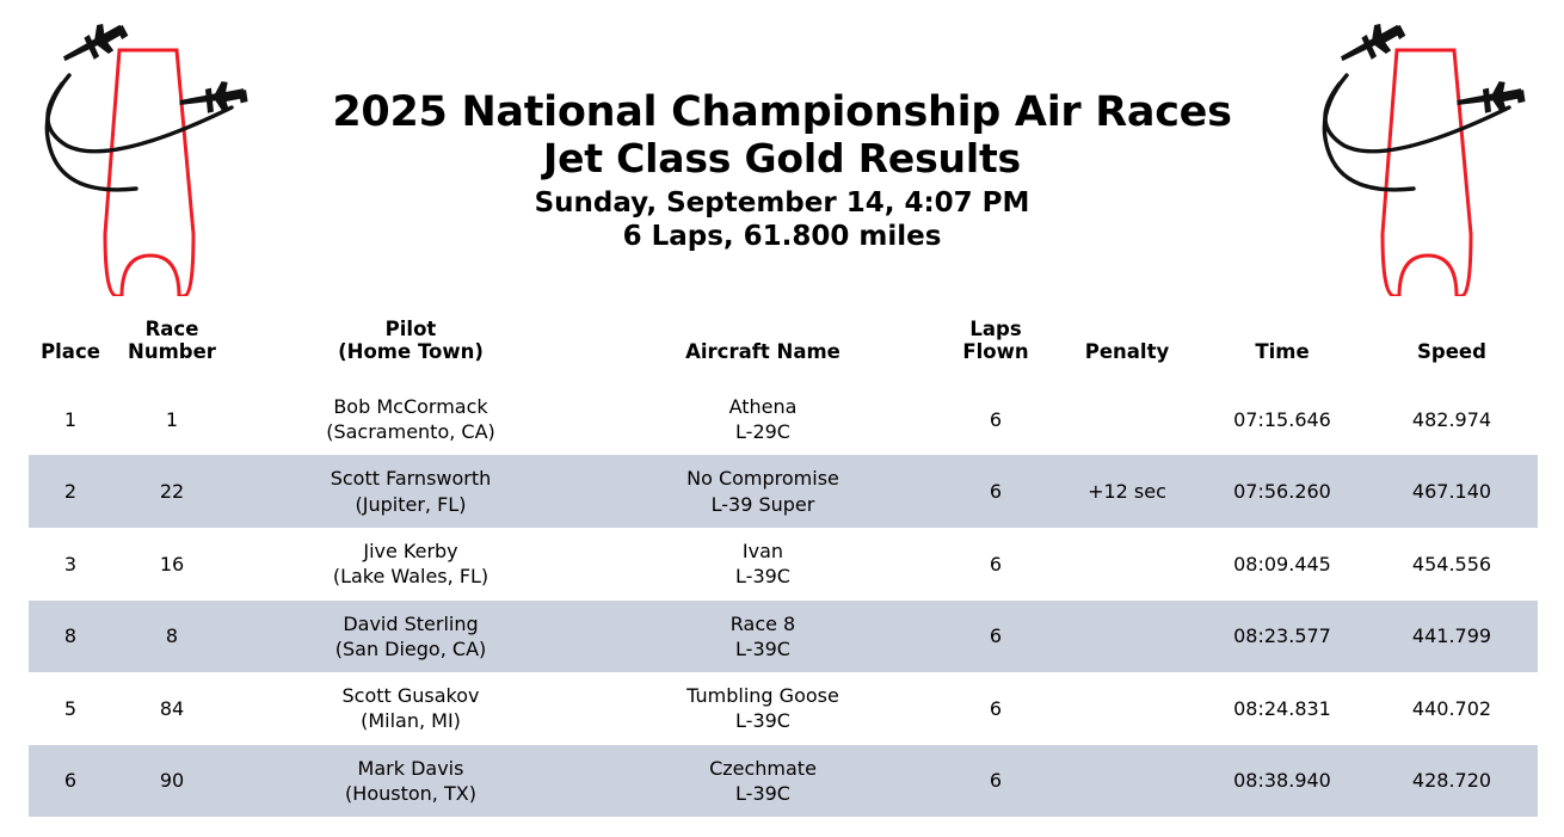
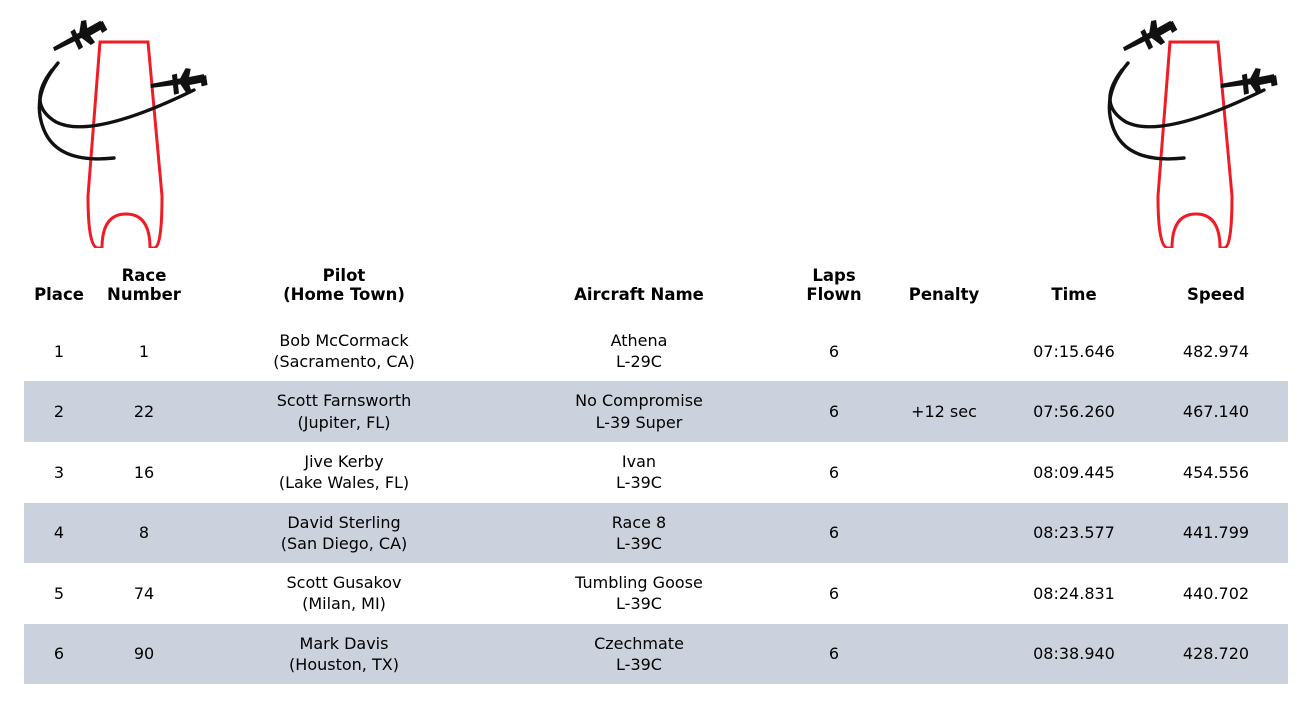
- 2025 National Championship Air Races
- Jet Class Gold Results
- Sunday, September 14, 4:07 PM
- 6 Laps, 61.800 miles
  Place	Race Number	Pilot (Home Town)	Aircraft Name	Laps Flown	Penalty	Time	Speed
  1	1	Bob McCormack(Sacramento, CA)	AthenaL-29C	6		07:15.646	482.974
  2	22	Scott Farnsworth(Jupiter, FL)	No CompromiseL-39 Super	6	+12 sec	07:56.260	467.140
  3	16	Jive Kerby(Lake Wales, FL)	IvanL-39C	6		08:09.445	454.556
- 8	8	David Sterling(San Diego, CA)	Race 8L-39C	6		08:23.577	441.799
+ 4	8	David Sterling(San Diego, CA)	Race 8L-39C	6		08:23.577	441.799
- 5	84	Scott Gusakov(Milan, MI)	Tumbling GooseL-39C	6		08:24.831	440.702
+ 5	74	Scott Gusakov(Milan, MI)	Tumbling GooseL-39C	6		08:24.831	440.702
  6	90	Mark Davis(Houston, TX)	CzechmateL-39C	6		08:38.940	428.720
